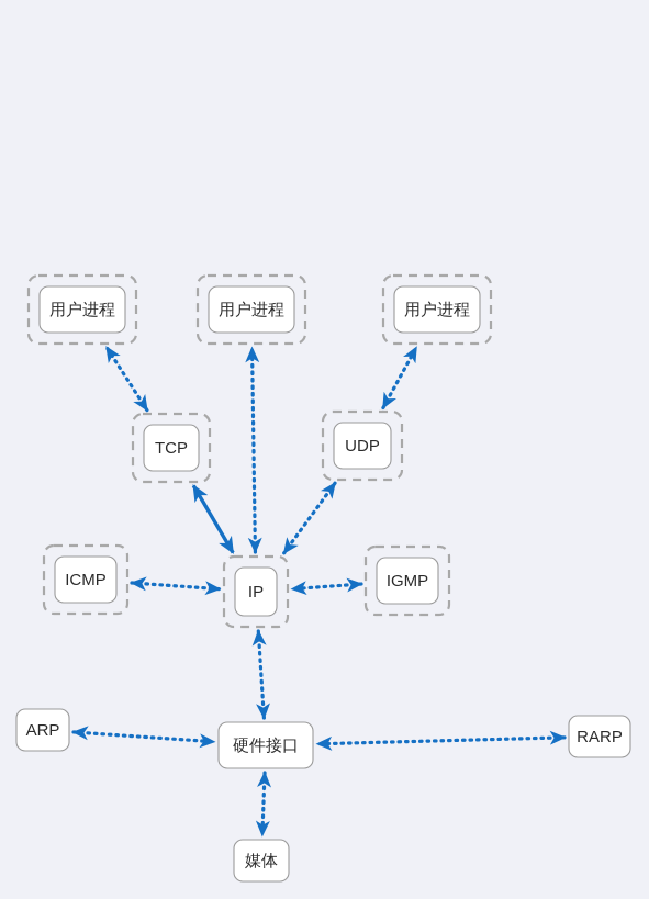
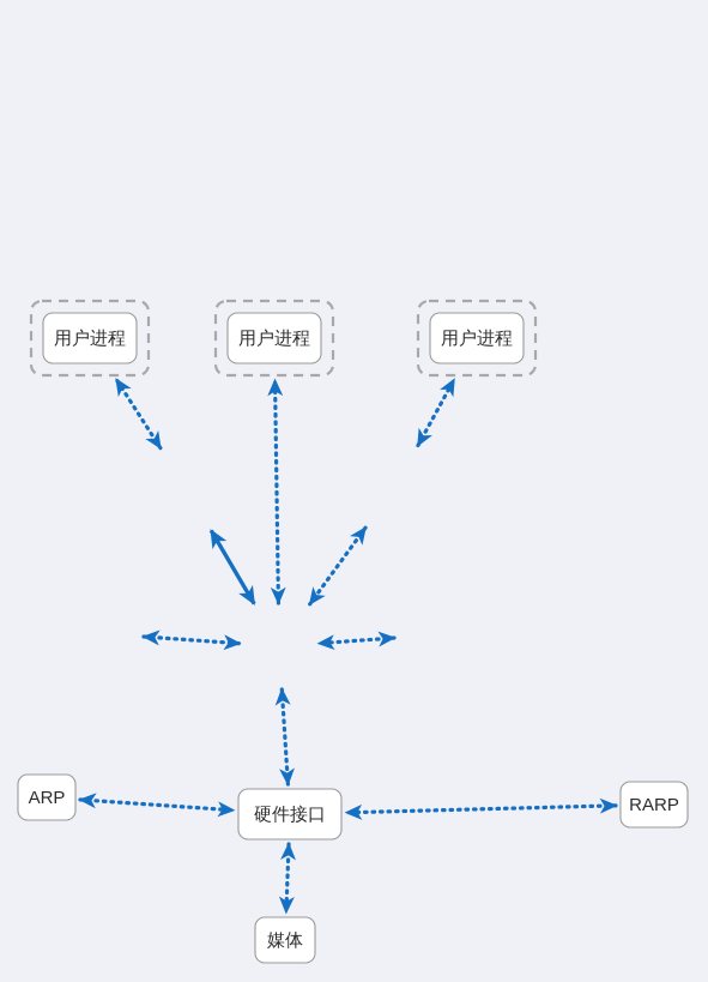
  用户进程
  用户进程
  用户进程
- TCP
- UDP
- ICMP
- IP
- IGMP
  ARP
  硬件接口
  RARP
  媒体
